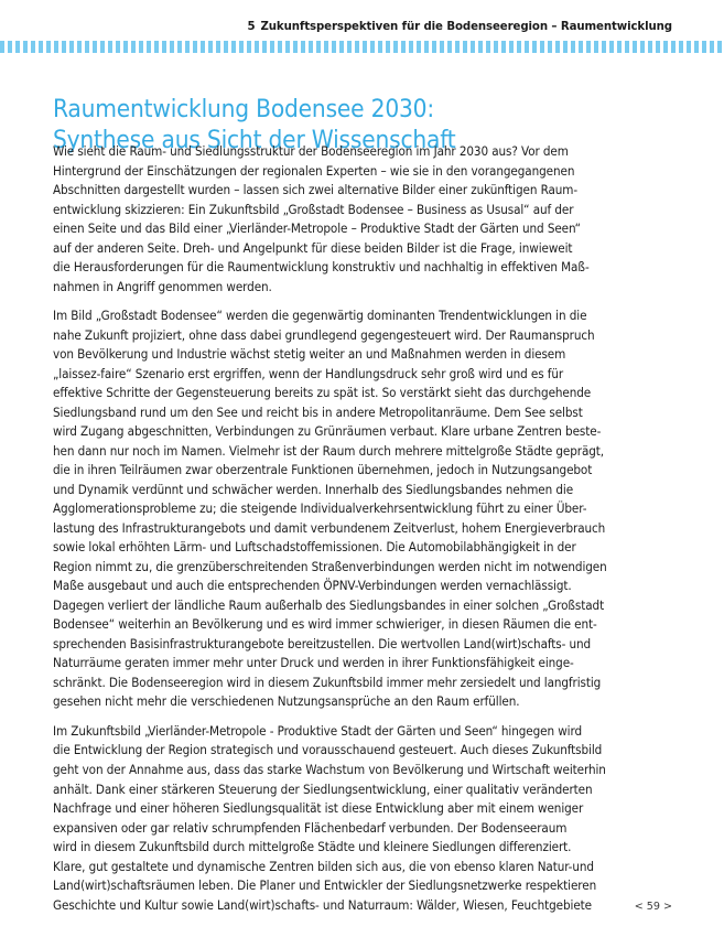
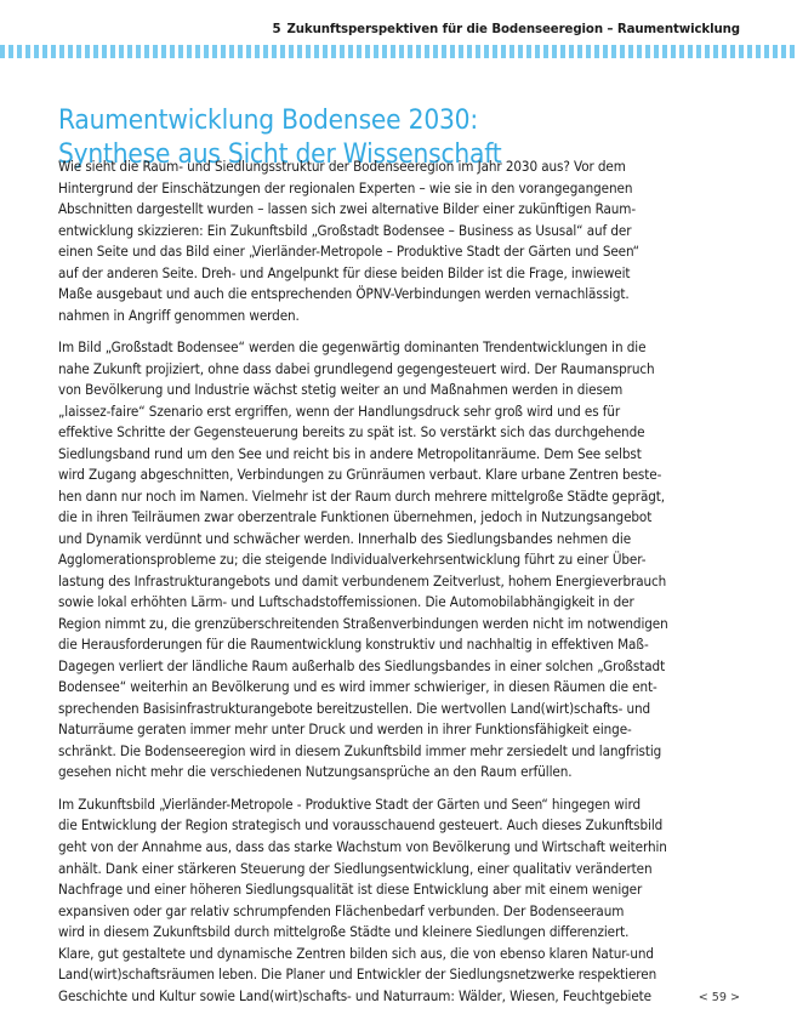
  5 Zukunftsperspektiven für die Bodenseeregion – Raumentwicklung
  Raumentwicklung Bodensee 2030:
  Synthese aus Sicht der Wissenschaft
  Wie sieht die Raum- und Siedlungsstruktur der Bodenseeregion im Jahr 2030 aus? Vor dem
  Hintergrund der Einschätzungen der regionalen Experten – wie sie in den vorangegangenen
  Abschnitten dargestellt wurden – lassen sich zwei alternative Bilder einer zukünftigen Raum-
  entwicklung skizzieren: Ein Zukunftsbild „Großstadt Bodensee – Business as Ususal“ auf der
  einen Seite und das Bild einer „Vierländer-Metropole – Produktive Stadt der Gärten und Seen“
  auf der anderen Seite. Dreh- und Angelpunkt für diese beiden Bilder ist die Frage, inwieweit
- die Herausforderungen für die Raumentwicklung konstruktiv und nachhaltig in effektiven Maß-
+ Maße ausgebaut und auch die entsprechenden ÖPNV-Verbindungen werden vernachlässigt.
  nahmen in Angriff genommen werden.
  Im Bild „Großstadt Bodensee“ werden die gegenwärtig dominanten Trendentwicklungen in die
  nahe Zukunft projiziert, ohne dass dabei grundlegend gegengesteuert wird. Der Raumanspruch
  von Bevölkerung und Industrie wächst stetig weiter an und Maßnahmen werden in diesem
  „laissez-faire“ Szenario erst ergriffen, wenn der Handlungsdruck sehr groß wird und es für
- effektive Schritte der Gegensteuerung bereits zu spät ist. So verstärkt sieht das durchgehende
+ effektive Schritte der Gegensteuerung bereits zu spät ist. So verstärkt sich das durchgehende
  Siedlungsband rund um den See und reicht bis in andere Metropolitanräume. Dem See selbst
  wird Zugang abgeschnitten, Verbindungen zu Grünräumen verbaut. Klare urbane Zentren beste-
  hen dann nur noch im Namen. Vielmehr ist der Raum durch mehrere mittelgroße Städte geprägt,
  die in ihren Teilräumen zwar oberzentrale Funktionen übernehmen, jedoch in Nutzungsangebot
  und Dynamik verdünnt und schwächer werden. Innerhalb des Siedlungsbandes nehmen die
  Agglomerationsprobleme zu; die steigende Individualverkehrsentwicklung führt zu einer Über-
  lastung des Infrastrukturangebots und damit verbundenem Zeitverlust, hohem Energieverbrauch
  sowie lokal erhöhten Lärm- und Luftschadstoffemissionen. Die Automobilabhängigkeit in der
  Region nimmt zu, die grenzüberschreitenden Straßenverbindungen werden nicht im notwendigen
- Maße ausgebaut und auch die entsprechenden ÖPNV-Verbindungen werden vernachlässigt.
+ die Herausforderungen für die Raumentwicklung konstruktiv und nachhaltig in effektiven Maß-
  Dagegen verliert der ländliche Raum außerhalb des Siedlungsbandes in einer solchen „Großstadt
  Bodensee“ weiterhin an Bevölkerung und es wird immer schwieriger, in diesen Räumen die ent-
  sprechenden Basisinfrastrukturangebote bereitzustellen. Die wertvollen Land(wirt)schafts- und
  Naturräume geraten immer mehr unter Druck und werden in ihrer Funktionsfähigkeit einge-
  schränkt. Die Bodenseeregion wird in diesem Zukunftsbild immer mehr zersiedelt und langfristig
  gesehen nicht mehr die verschiedenen Nutzungsansprüche an den Raum erfüllen.
  Im Zukunftsbild „Vierländer-Metropole - Produktive Stadt der Gärten und Seen“ hingegen wird
  die Entwicklung der Region strategisch und vorausschauend gesteuert. Auch dieses Zukunftsbild
  geht von der Annahme aus, dass das starke Wachstum von Bevölkerung und Wirtschaft weiterhin
  anhält. Dank einer stärkeren Steuerung der Siedlungsentwicklung, einer qualitativ veränderten
  Nachfrage und einer höheren Siedlungsqualität ist diese Entwicklung aber mit einem weniger
  expansiven oder gar relativ schrumpfenden Flächenbedarf verbunden. Der Bodenseeraum
  wird in diesem Zukunftsbild durch mittelgroße Städte und kleinere Siedlungen differenziert.
  Klare, gut gestaltete und dynamische Zentren bilden sich aus, die von ebenso klaren Natur-und
  Land(wirt)schaftsräumen leben. Die Planer und Entwickler der Siedlungsnetzwerke respektieren
  Geschichte und Kultur sowie Land(wirt)schafts- und Naturraum: Wälder, Wiesen, Feuchtgebiete
  < 59 >
